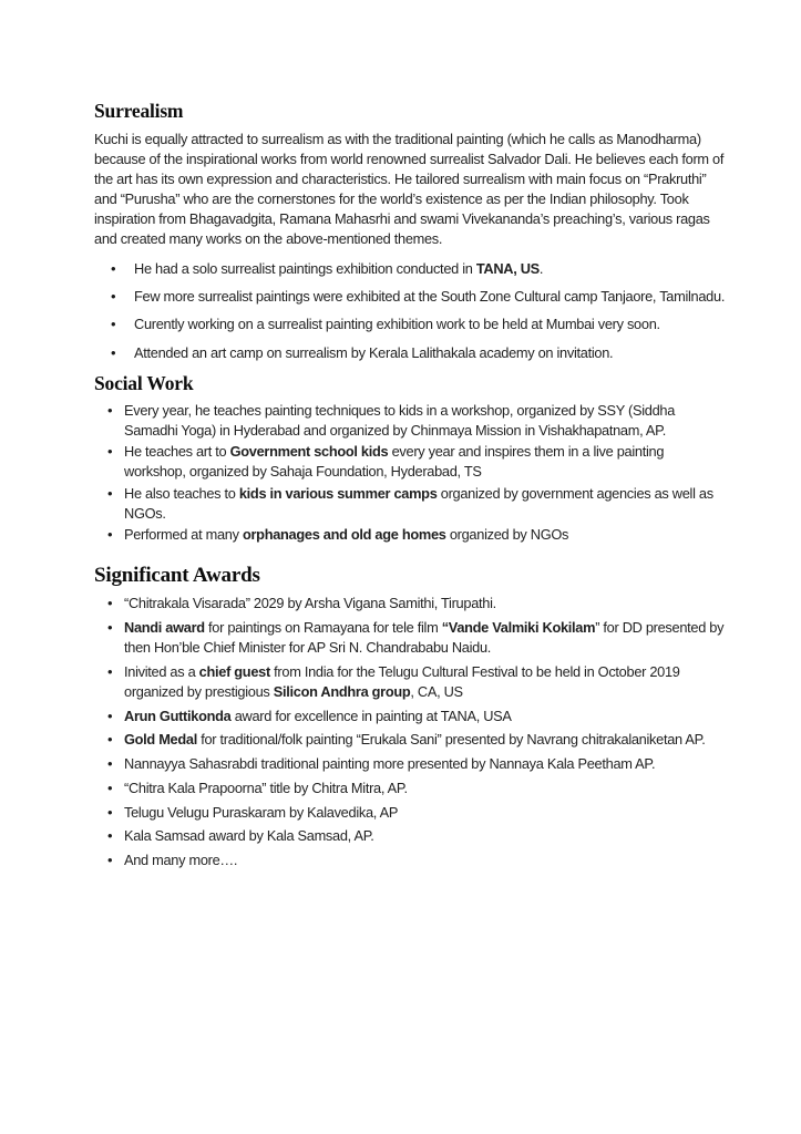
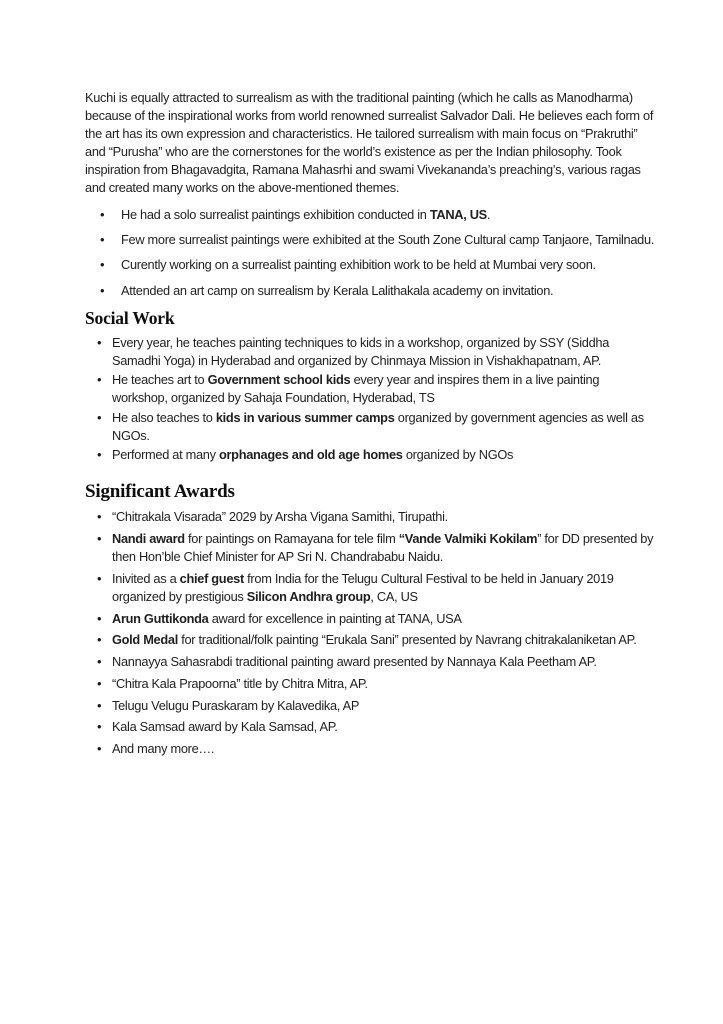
- Surrealism
  Kuchi is equally attracted to surrealism as with the traditional painting (which he calls as Manodharma) because of the inspirational works from world renowned surrealist Salvador Dali. He believes each form of the art has its own expression and characteristics. He tailored surrealism with main focus on “Prakruthi” and “Purusha” who are the cornerstones for the world’s existence as per the Indian philosophy. Took inspiration from Bhagavadgita, Ramana Mahasrhi and swami Vivekananda’s preaching’s, various ragas and created many works on the above-mentioned themes.
  He had a solo surrealist paintings exhibition conducted in TANA, US.
  Few more surrealist paintings were exhibited at the South Zone Cultural camp Tanjaore, Tamilnadu.
  Curently working on a surrealist painting exhibition work to be held at Mumbai very soon.
  Attended an art camp on surrealism by Kerala Lalithakala academy on invitation.
  Social Work
  Every year, he teaches painting techniques to kids in a workshop, organized by SSY (Siddha Samadhi Yoga) in Hyderabad and organized by Chinmaya Mission in Vishakhapatnam, AP.
  He teaches art to Government school kids every year and inspires them in a live painting workshop, organized by Sahaja Foundation, Hyderabad, TS
  He also teaches to kids in various summer camps organized by government agencies as well as NGOs.
  Performed at many orphanages and old age homes organized by NGOs
  Significant Awards
  “Chitrakala Visarada” 2029 by Arsha Vigana Samithi, Tirupathi.
  Nandi award for paintings on Ramayana for tele film “Vande Valmiki Kokilam” for DD presented by then Hon’ble Chief Minister for AP Sri N. Chandrababu Naidu.
- Inivited as a chief guest from India for the Telugu Cultural Festival to be held in October 2019 organized by prestigious Silicon Andhra group, CA, US
+ Inivited as a chief guest from India for the Telugu Cultural Festival to be held in January 2019 organized by prestigious Silicon Andhra group, CA, US
  Arun Guttikonda award for excellence in painting at TANA, USA
  Gold Medal for traditional/folk painting “Erukala Sani” presented by Navrang chitrakalaniketan AP.
- Nannayya Sahasrabdi traditional painting more presented by Nannaya Kala Peetham AP.
+ Nannayya Sahasrabdi traditional painting award presented by Nannaya Kala Peetham AP.
  “Chitra Kala Prapoorna” title by Chitra Mitra, AP.
  Telugu Velugu Puraskaram by Kalavedika, AP
  Kala Samsad award by Kala Samsad, AP.
  And many more….
